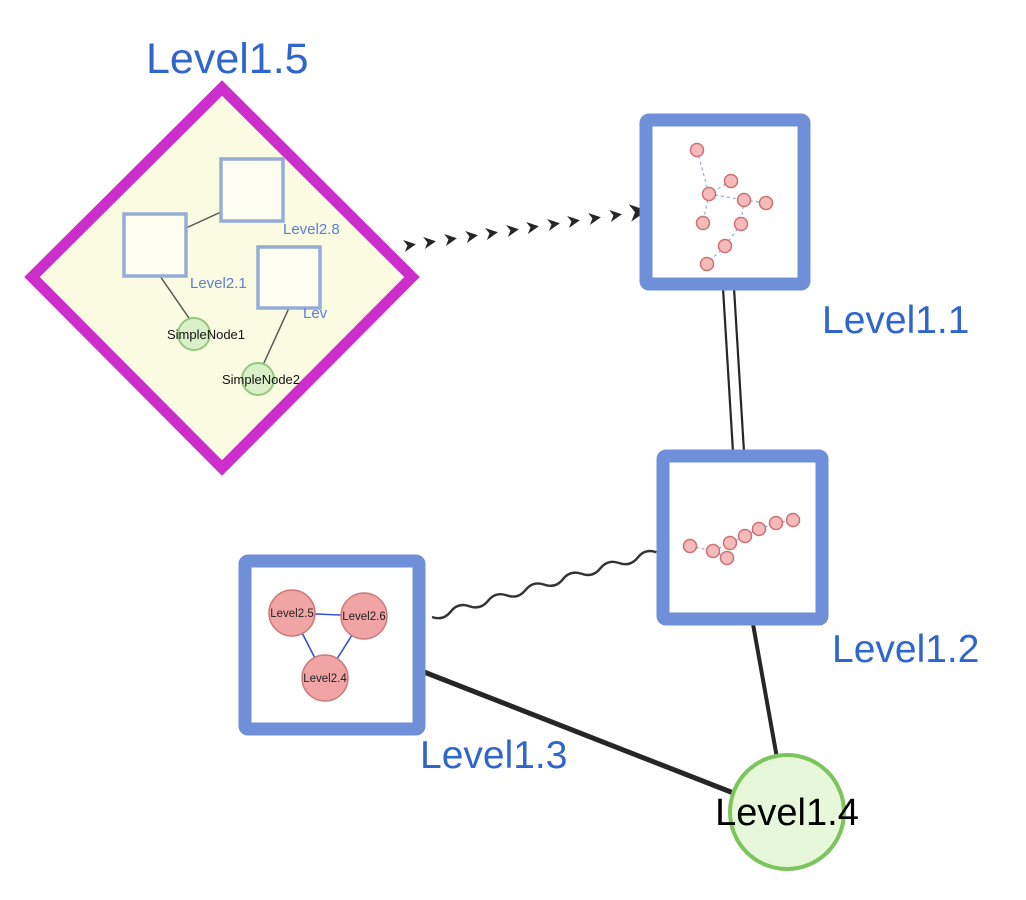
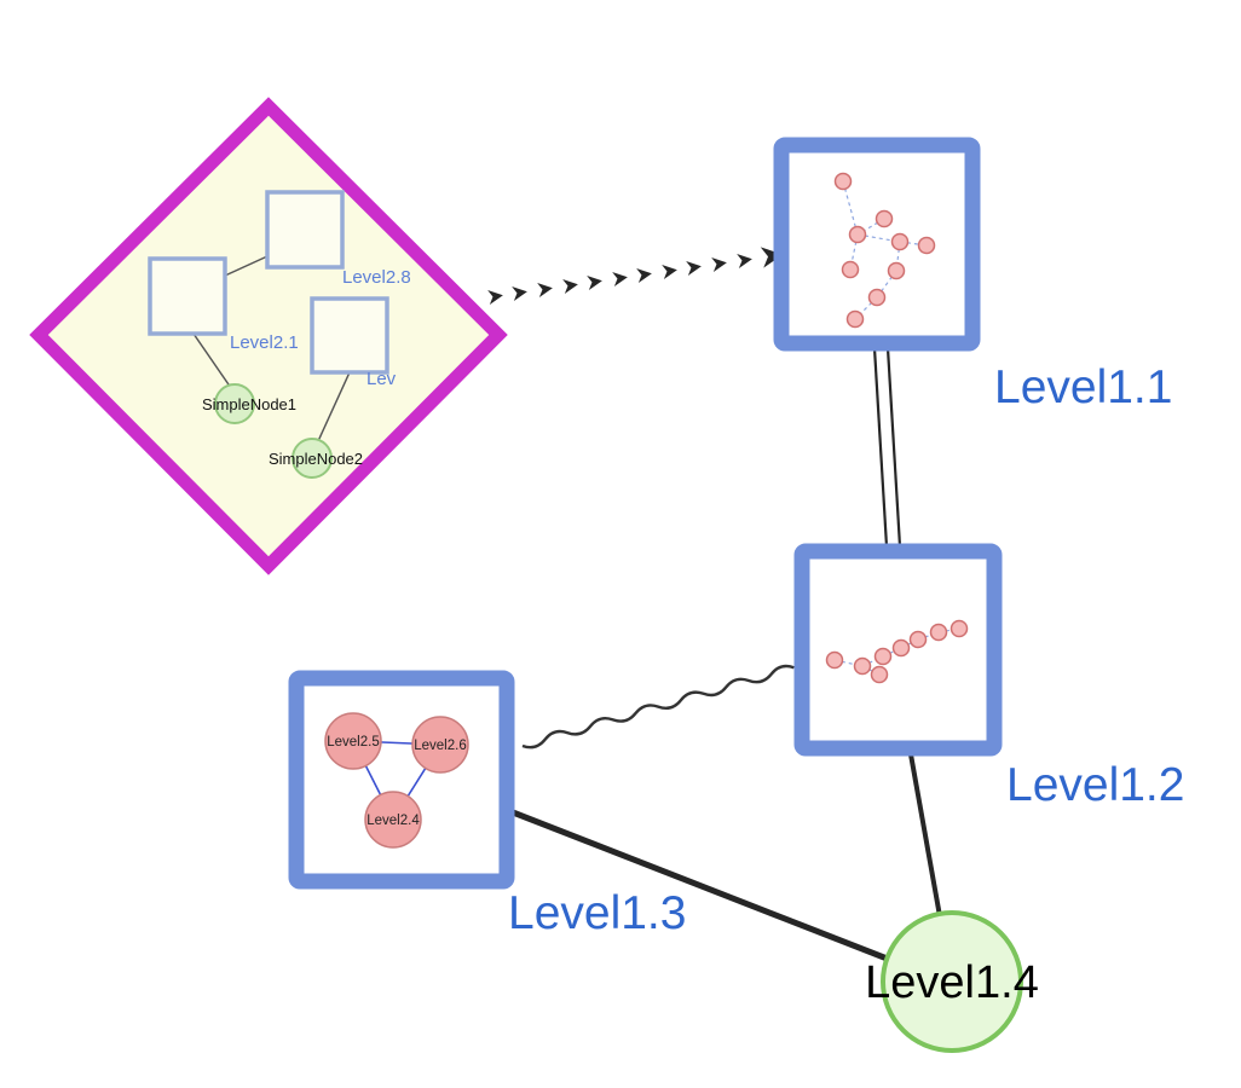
  Level2.8
  Level2.1
  Lev
  SimpleNode1
  SimpleNode2
  Level2.5
  Level2.6
  Level2.4
  Level1.4
- Level1.5
  Level1.1
  Level1.2
  Level1.3
